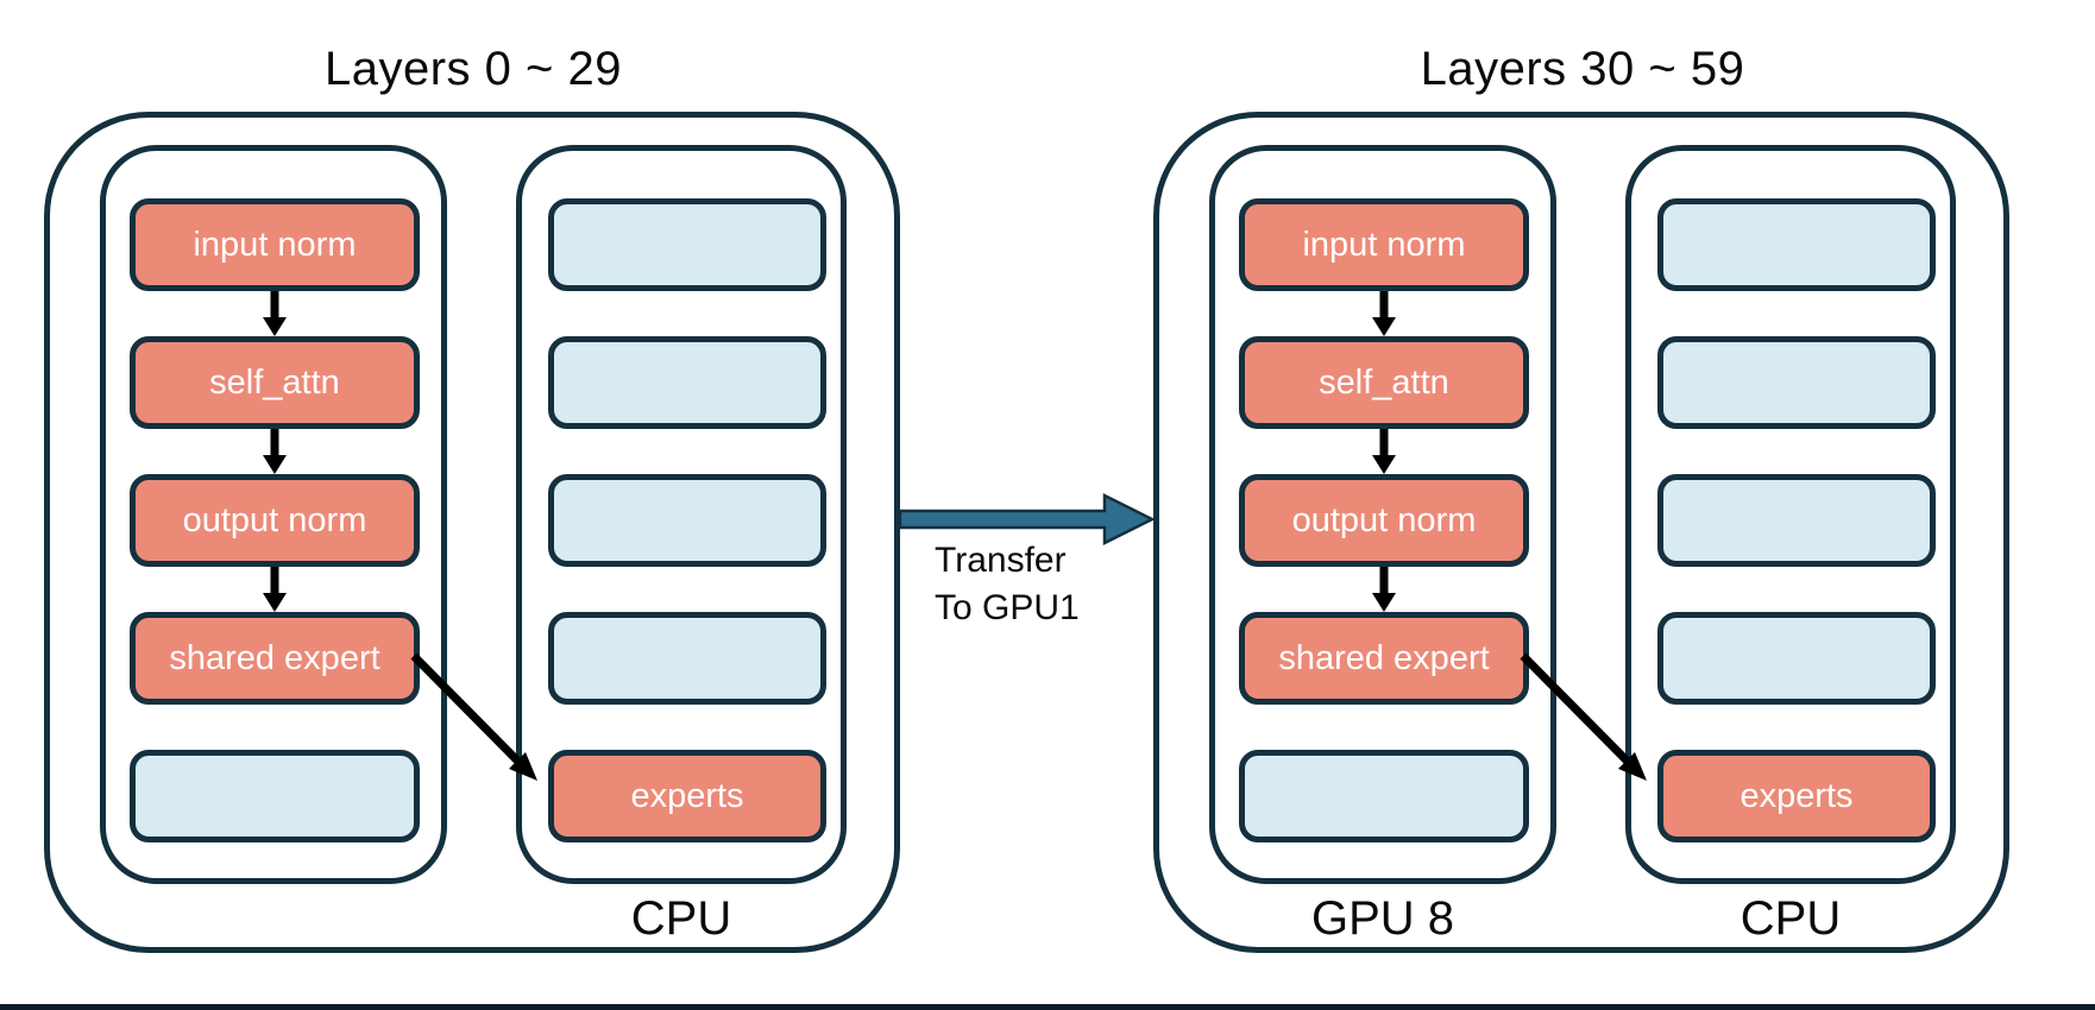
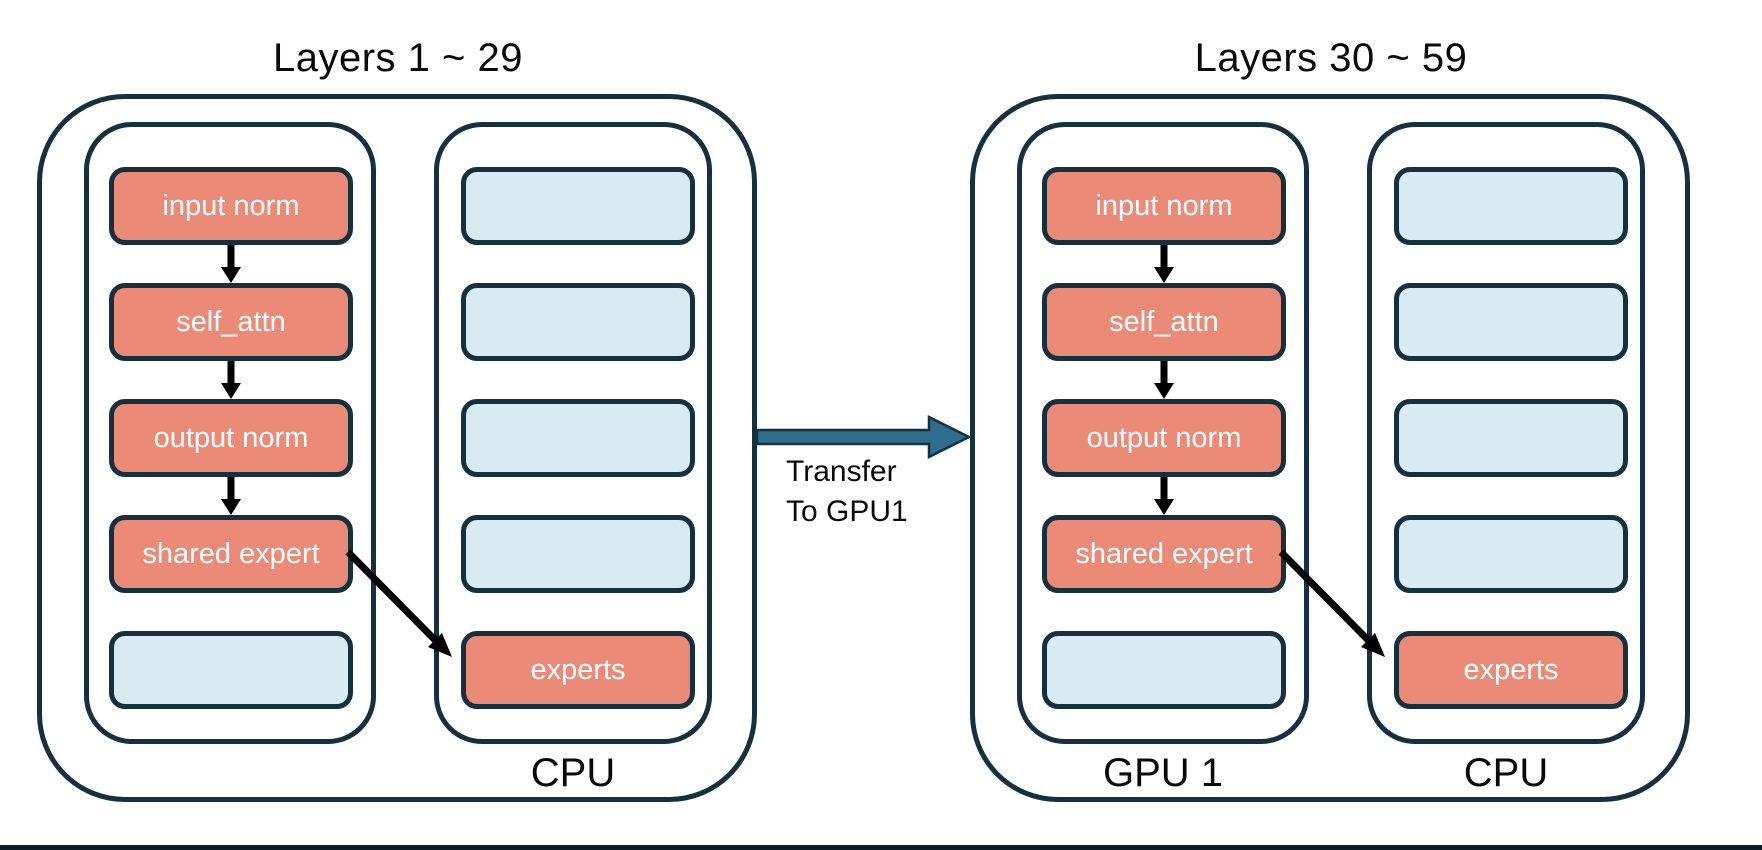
- Layers 0 ~ 29
+ Layers 1 ~ 29
  input norm
  self_attn
  output norm
  shared expert
  experts
  CPU
  Layers 30 ~ 59
  input norm
  self_attn
  output norm
  shared expert
  experts
- GPU 8
+ GPU 1
  CPU
  Transfer
  To GPU1
